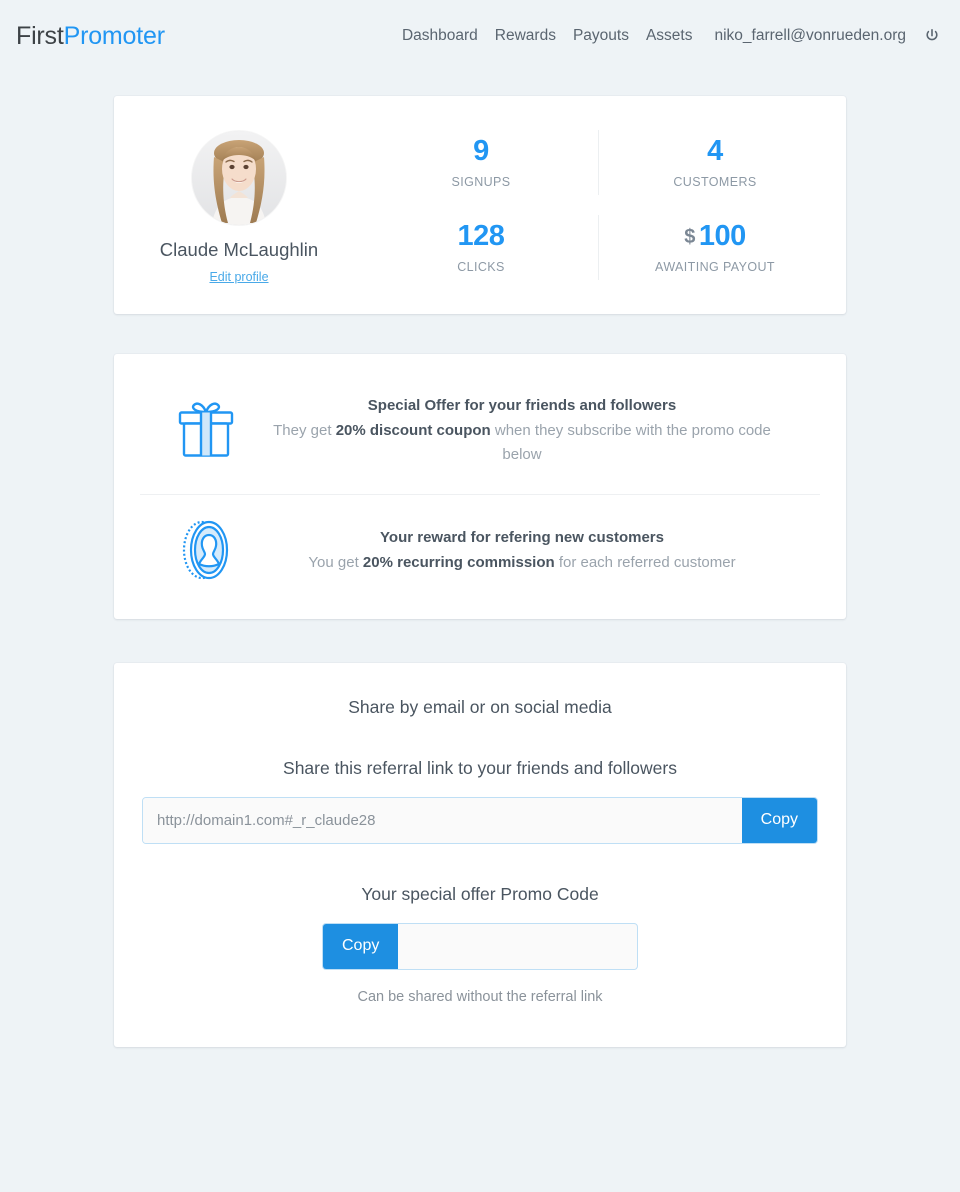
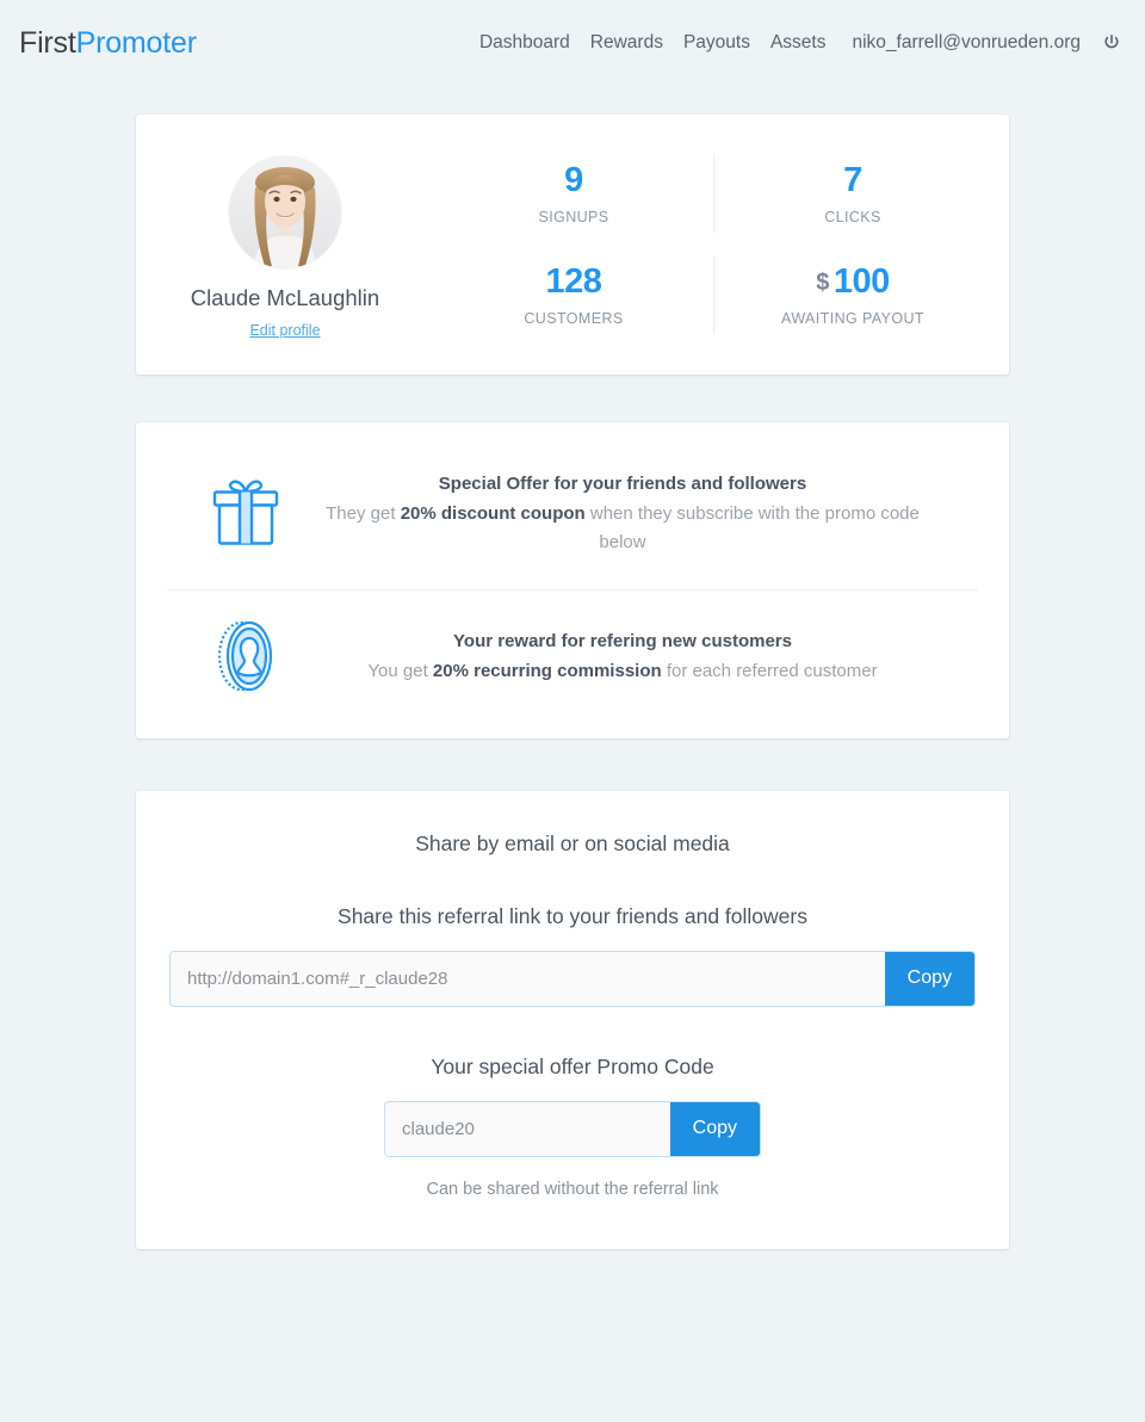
  FirstPromoter
  Dashboard
  Rewards
  Payouts
  Assets
  niko_farrell@vonrueden.org
  Claude McLaughlin
  Edit profile
  9
  SIGNUPS
- 4
+ 7
- CUSTOMERS
+ CLICKS
  128
- CLICKS
+ CUSTOMERS
  $ 100
  AWAITING PAYOUT
  Special Offer for your friends and followers
  They get 20% discount coupon when they subscribe with the promo code below
  Your reward for refering new customers
  You get 20% recurring commission for each referred customer
  Share by email or on social media
  Share this referral link to your friends and followers
  http://domain1.com#_r_claude28
  Copy
  Your special offer Promo Code
+ claude20
  Copy
  Can be shared without the referral link
